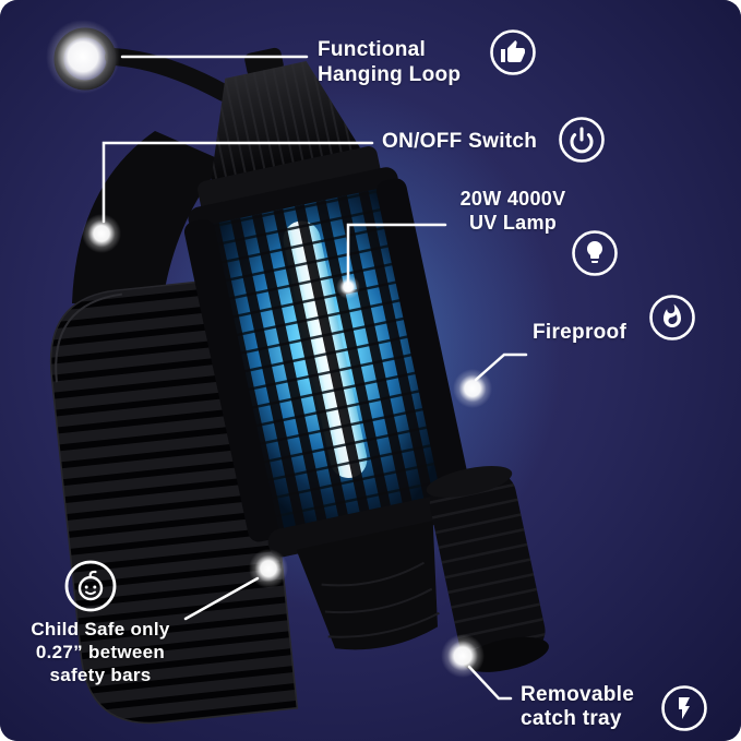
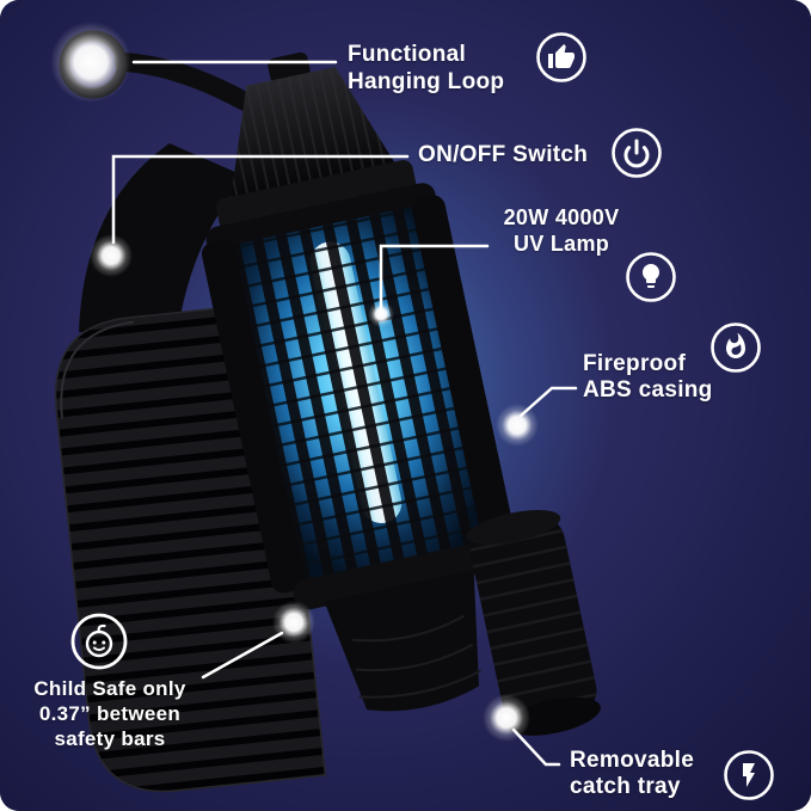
  Functional
  Hanging Loop
  ON/OFF Switch
  20W 4000V
  UV Lamp
  Fireproof
+ ABS casing
  Child Safe only
- 0.27” between
+ 0.37” between
  safety bars
  Removable
  catch tray
